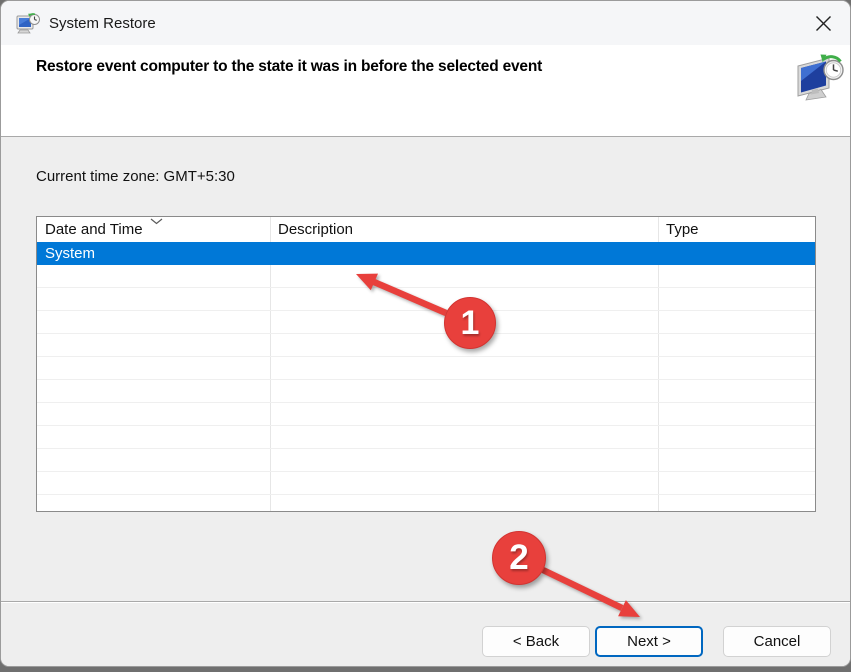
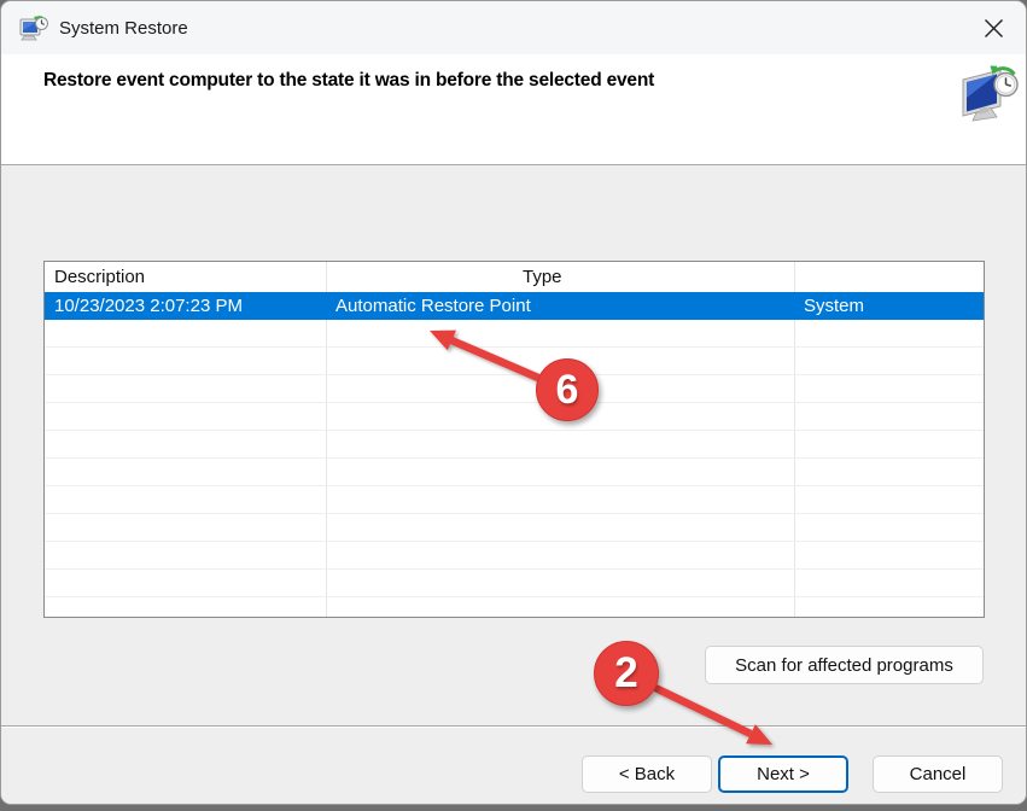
  System Restore
  Restore event computer to the state it was in before the selected event
- Current time zone: GMT+5:30
- Date and Time
  Description
  Type
+ 10/23/2023 2:07:23 PM
+ Automatic Restore Point
  System
+ Scan for affected programs
  < Back
  Next >
  Cancel
- 1
+ 6
  2
